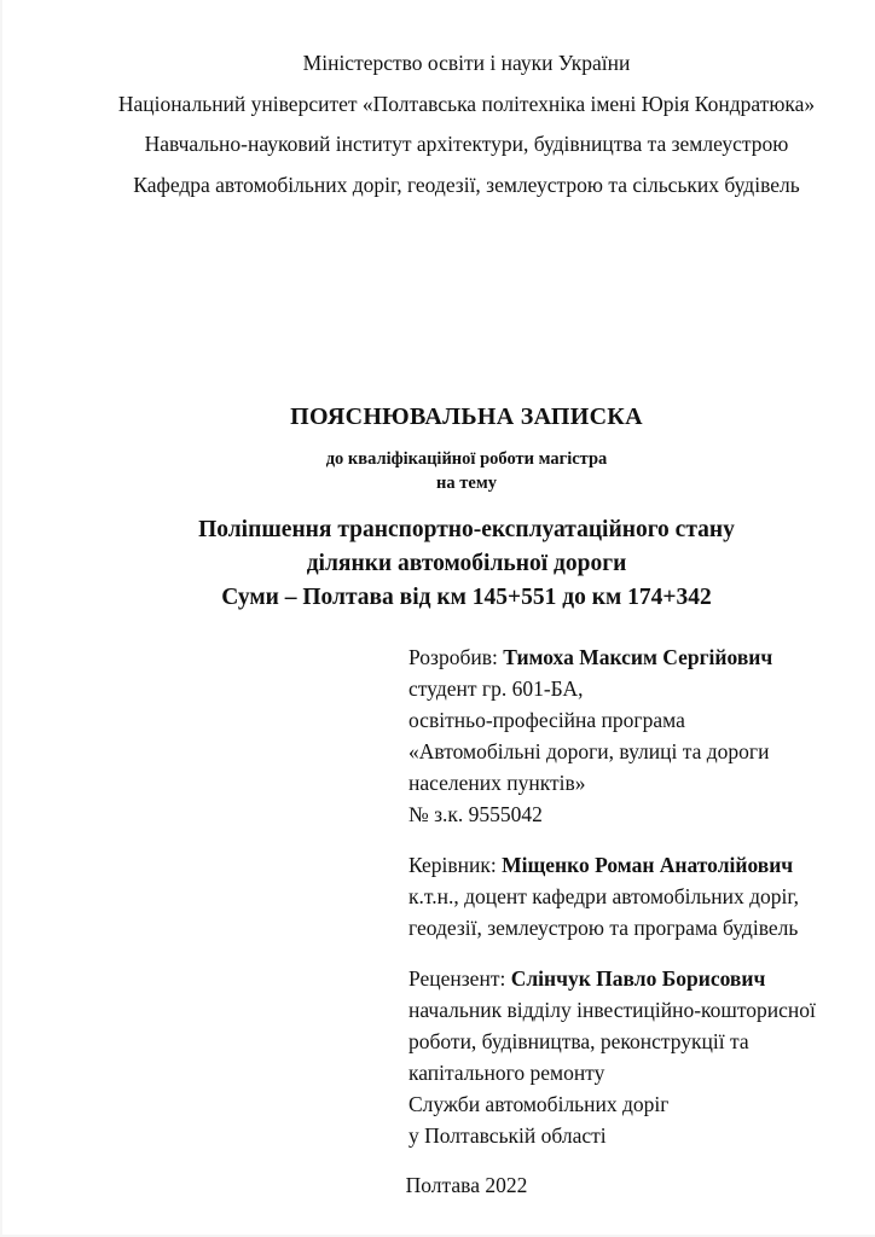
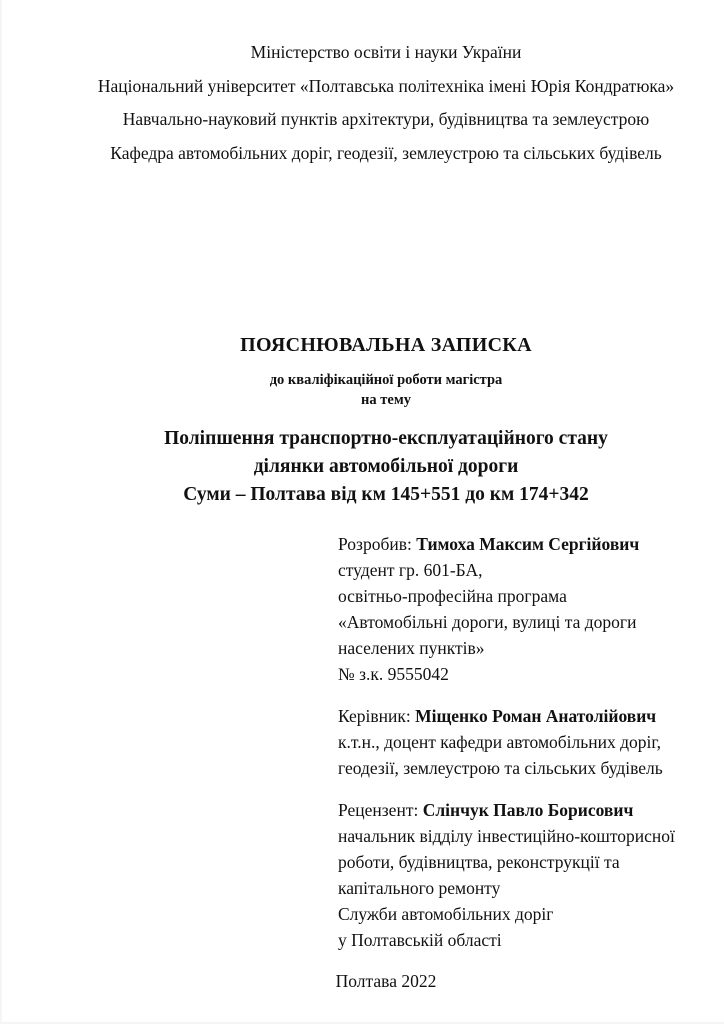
  Міністерство освіти і науки України
  Національний університет «Полтавська політехніка імені Юрія Кондратюка»
- Навчально-науковий інститут архітектури, будівництва та землеустрою
+ Навчально-науковий пунктів архітектури, будівництва та землеустрою
  Кафедра автомобільних доріг, геодезії, землеустрою та сільських будівель
  ПОЯСНЮВАЛЬНА ЗАПИСКА
  до кваліфікаційної роботи магістра
  на тему
  Поліпшення транспортно-експлуатаційного стану
  ділянки автомобільної дороги
  Суми – Полтава від км 145+551 до км 174+342
  Розробив: Тимоха Максим Сергійович
  студент гр. 601-БА,
  освітньо-професійна програма
  «Автомобільні дороги, вулиці та дороги
  населених пунктів»
  № з.к. 9555042
  Керівник: Міщенко Роман Анатолійович
  к.т.н., доцент кафедри автомобільних доріг,
- геодезії, землеустрою та програма будівель
+ геодезії, землеустрою та сільських будівель
  Рецензент: Слінчук Павло Борисович
  начальник відділу інвестиційно-кошторисної
  роботи, будівництва, реконструкції та
  капітального ремонту
  Служби автомобільних доріг
  у Полтавській області
  Полтава 2022
